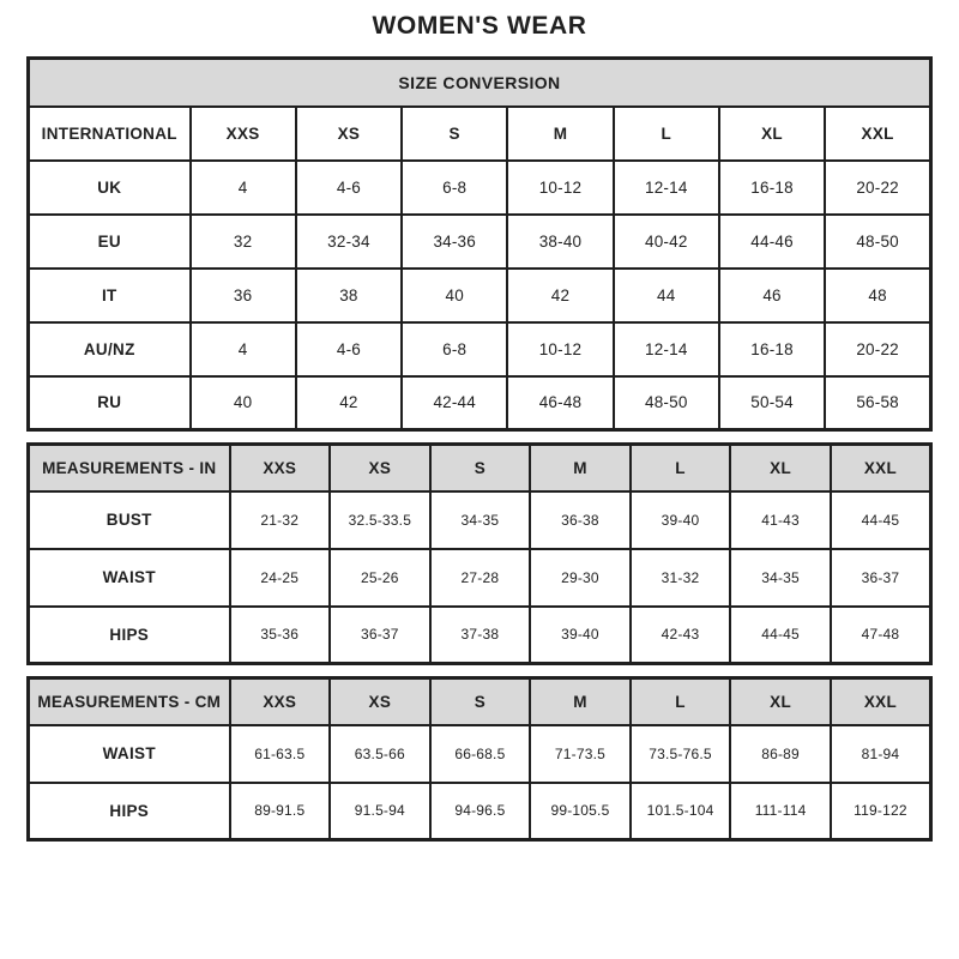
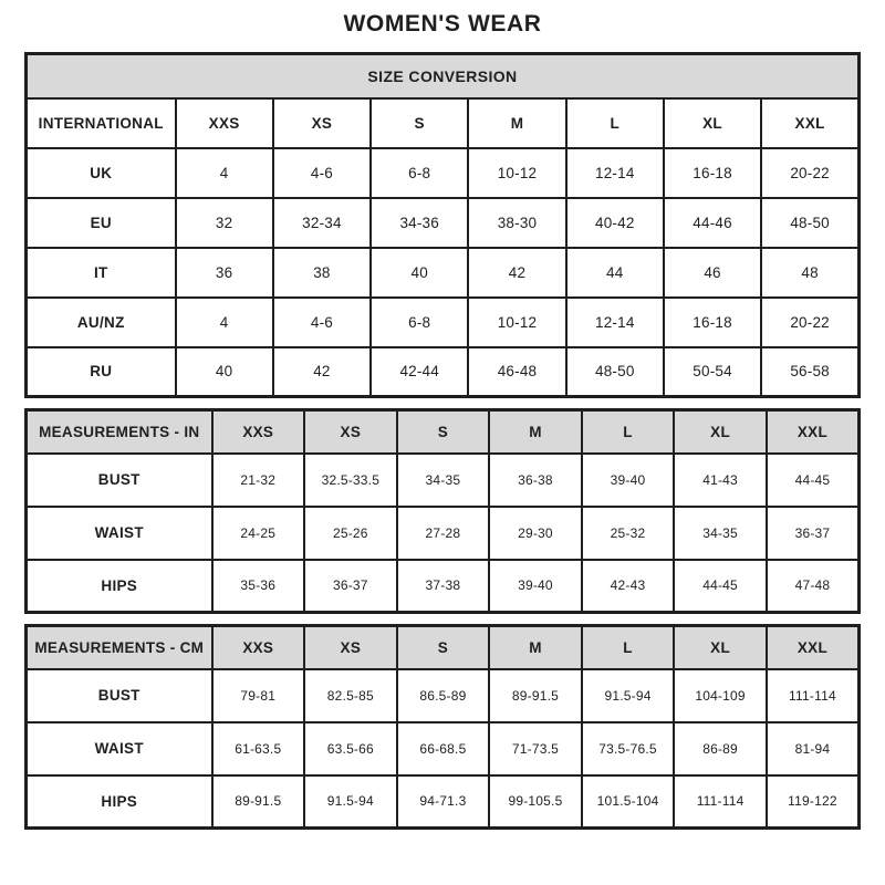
  WOMEN'S WEAR
  SIZE CONVERSION
  INTERNATIONAL	XXS	XS	S	M	L	XL	XXL
  UK	4	4-6	6-8	10-12	12-14	16-18	20-22
- EU	32	32-34	34-36	38-40	40-42	44-46	48-50
+ EU	32	32-34	34-36	38-30	40-42	44-46	48-50
  IT	36	38	40	42	44	46	48
  AU/NZ	4	4-6	6-8	10-12	12-14	16-18	20-22
  RU	40	42	42-44	46-48	48-50	50-54	56-58
  MEASUREMENTS - IN	XXS	XS	S	M	L	XL	XXL
  BUST	21-32	32.5-33.5	34-35	36-38	39-40	41-43	44-45
- WAIST	24-25	25-26	27-28	29-30	31-32	34-35	36-37
+ WAIST	24-25	25-26	27-28	29-30	25-32	34-35	36-37
  HIPS	35-36	36-37	37-38	39-40	42-43	44-45	47-48
  MEASUREMENTS - CM	XXS	XS	S	M	L	XL	XXL
+ BUST	79-81	82.5-85	86.5-89	89-91.5	91.5-94	104-109	111-114
  WAIST	61-63.5	63.5-66	66-68.5	71-73.5	73.5-76.5	86-89	81-94
- HIPS	89-91.5	91.5-94	94-96.5	99-105.5	101.5-104	111-114	119-122
+ HIPS	89-91.5	91.5-94	94-71.3	99-105.5	101.5-104	111-114	119-122
